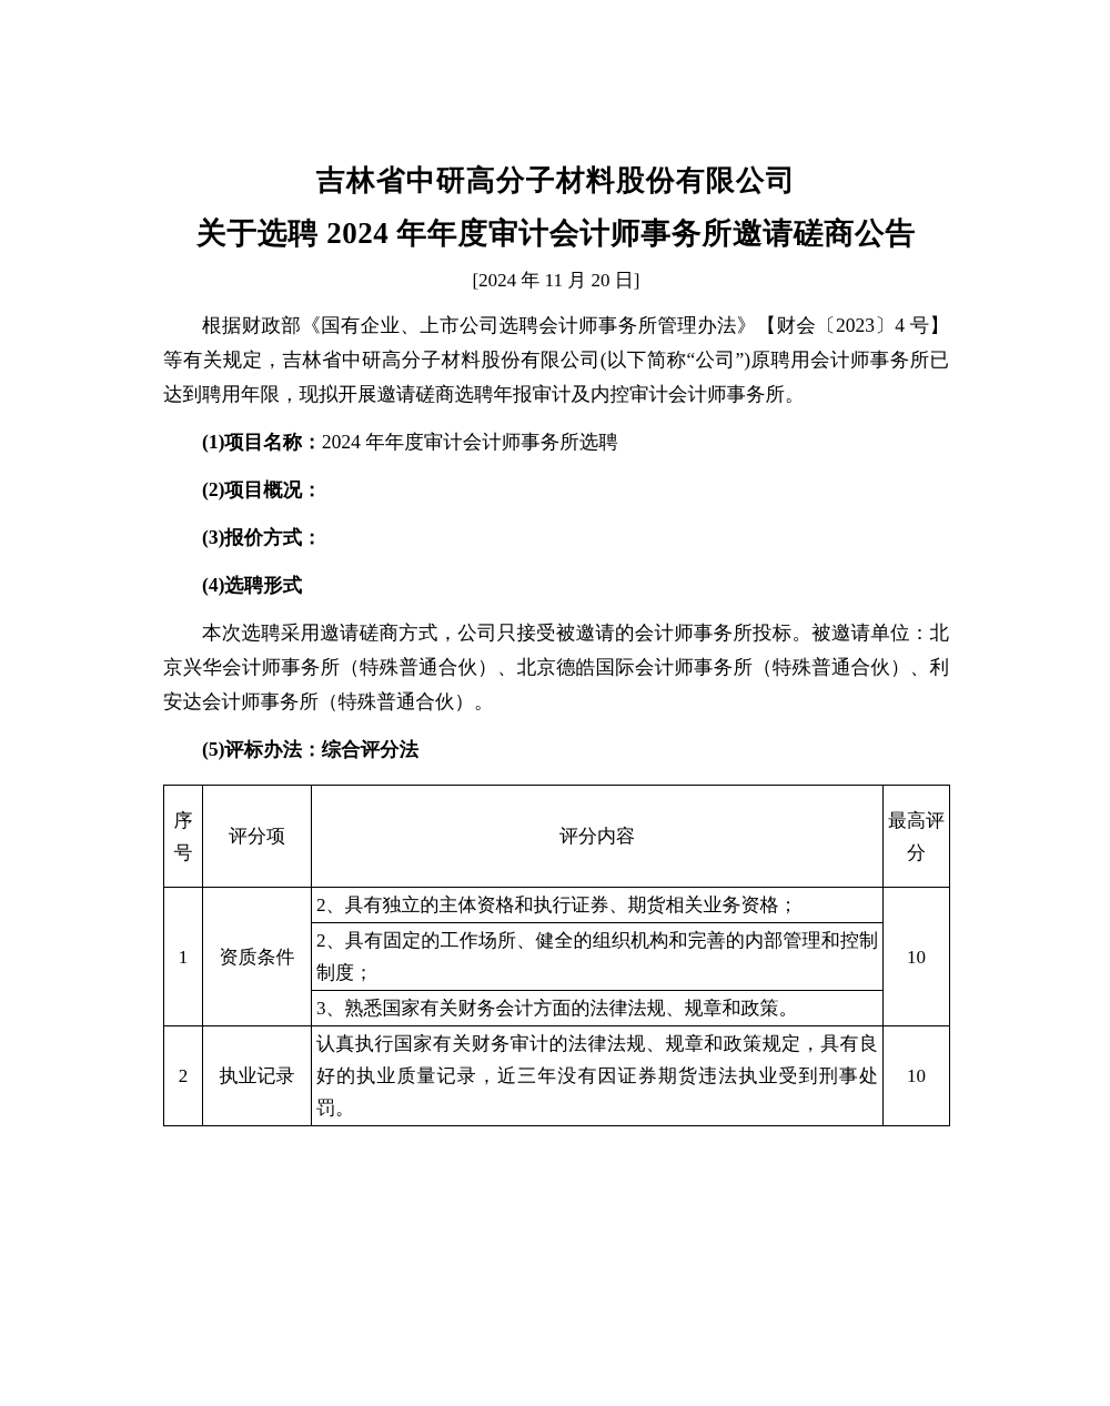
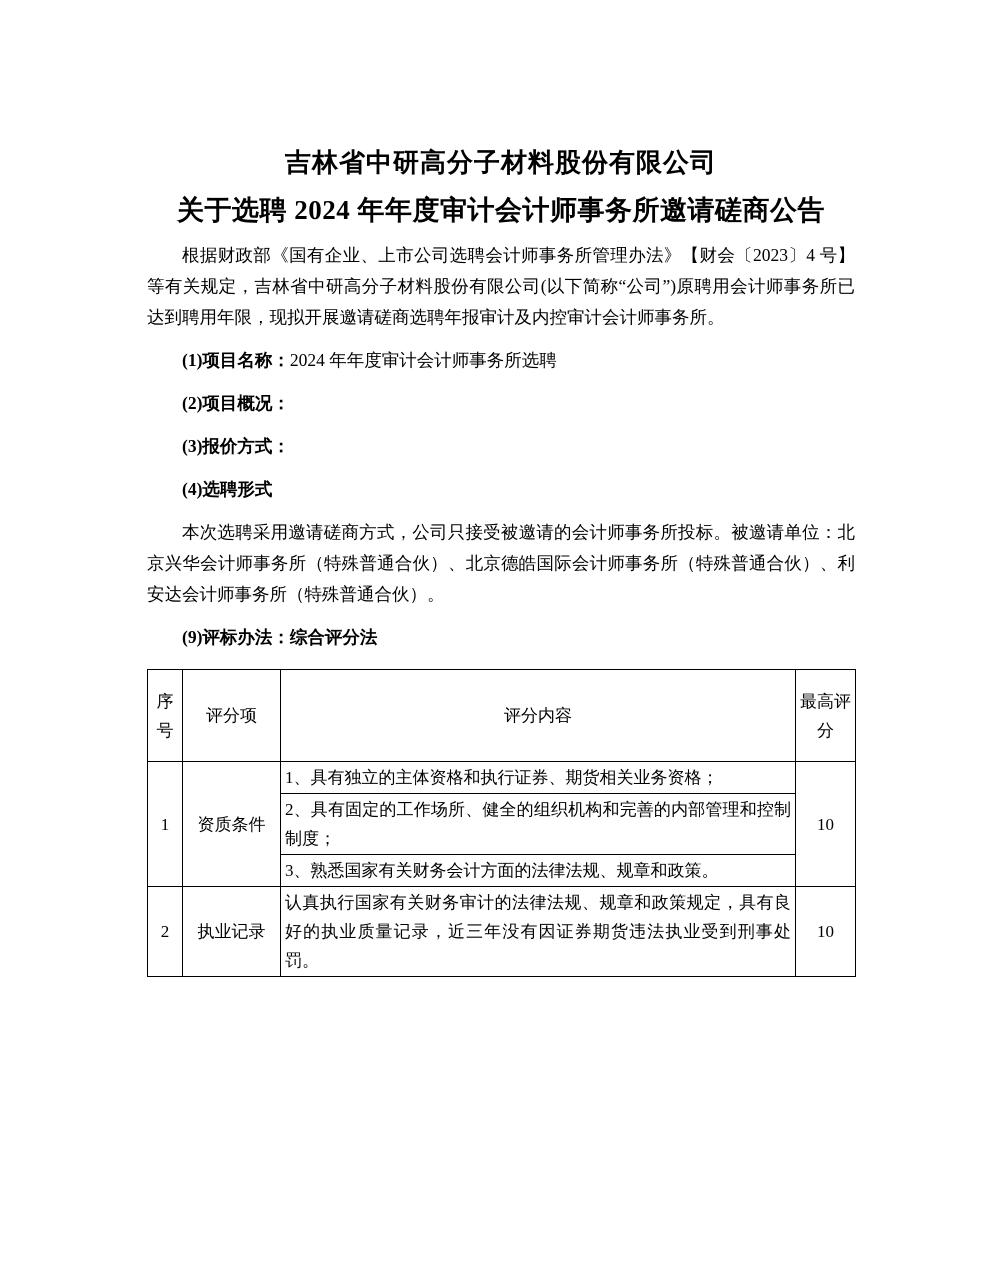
  吉林省中研高分子材料股份有限公司
  关于选聘 2024 年年度审计会计师事务所邀请磋商公告
- [2024 年 11 月 20 日]
  根据财政部《国有企业、上市公司选聘会计师事务所管理办法》【财会〔2023〕4 号】等有关规定，吉林省中研高分子材料股份有限公司(以下简称“公司”)原聘用会计师事务所已达到聘用年限，现拟开展邀请磋商选聘年报审计及内控审计会计师事务所。
  (1)项目名称：2024 年年度审计会计师事务所选聘
  (2)项目概况：
  (3)报价方式：
  (4)选聘形式
  本次选聘采用邀请磋商方式，公司只接受被邀请的会计师事务所投标。被邀请单位：北京兴华会计师事务所（特殊普通合伙）、北京德皓国际会计师事务所（特殊普通合伙）、利安达会计师事务所（特殊普通合伙）。
- (5)评标办法：综合评分法
+ (9)评标办法：综合评分法
  序号	评分项	评分内容	最高评分
- 1	资质条件	2、具有独立的主体资格和执行证券、期货相关业务资格；	10
+ 1	资质条件	1、具有独立的主体资格和执行证券、期货相关业务资格；	10
  2、具有固定的工作场所、健全的组织机构和完善的内部管理和控制制度；
  3、熟悉国家有关财务会计方面的法律法规、规章和政策。
  2	执业记录	认真执行国家有关财务审计的法律法规、规章和政策规定，具有良好的执业质量记录，近三年没有因证券期货违法执业受到刑事处罚。	10
